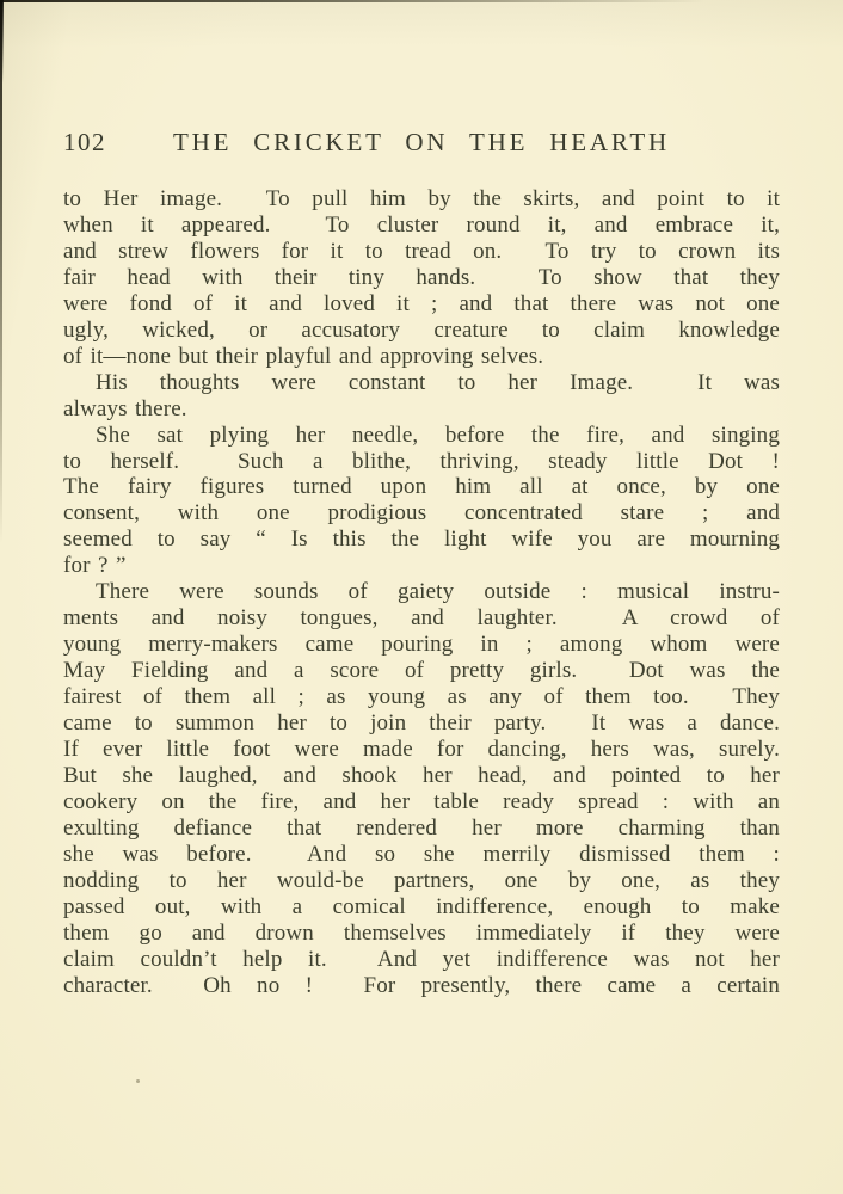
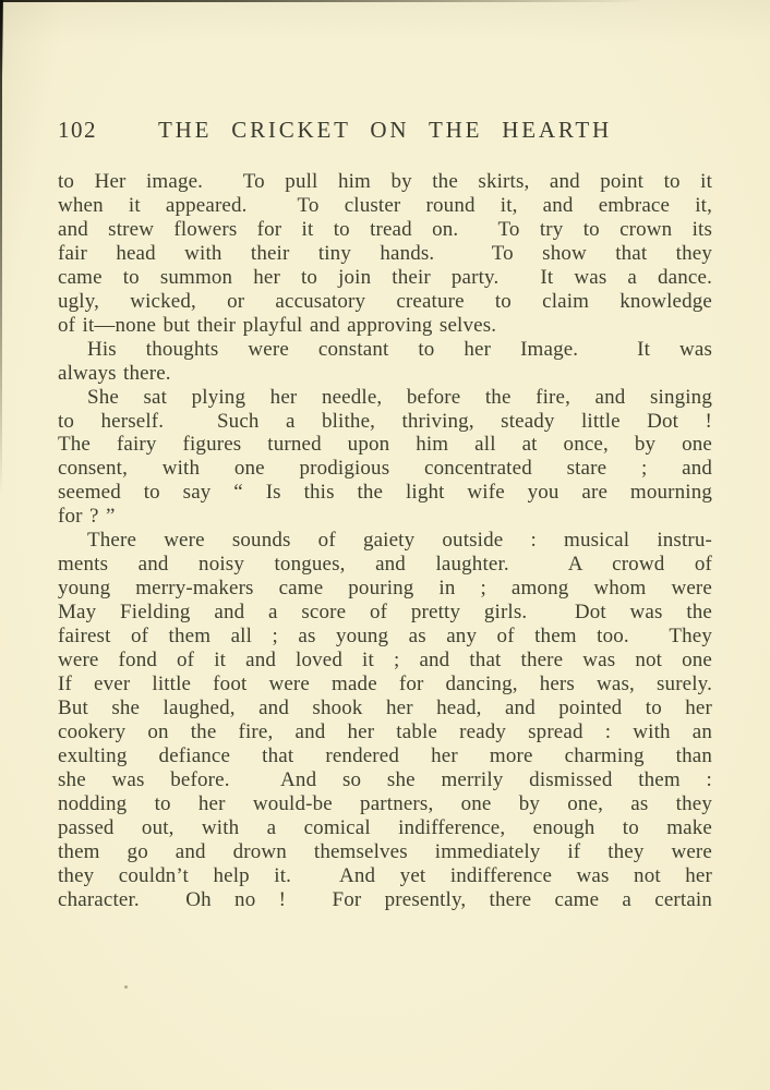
  102
  THE CRICKET ON THE HEARTH
  to Her image. To pull him by the skirts, and point to it
  when it appeared. To cluster round it, and embrace it,
  and strew flowers for it to tread on. To try to crown its
  fair head with their tiny hands. To show that they
- were fond of it and loved it ; and that there was not one
+ came to summon her to join their party. It was a dance.
  ugly, wicked, or accusatory creature to claim knowledge
  of it—none but their playful and approving selves.
  His thoughts were constant to her Image. It was
  always there.
  She sat plying her needle, before the fire, and singing
  to herself. Such a blithe, thriving, steady little Dot !
  The fairy figures turned upon him all at once, by one
  consent, with one prodigious concentrated stare ; and
  seemed to say “ Is this the light wife you are mourning
  for ? ”
  There were sounds of gaiety outside : musical instru-
  ments and noisy tongues, and laughter. A crowd of
  young merry-makers came pouring in ; among whom were
  May Fielding and a score of pretty girls. Dot was the
  fairest of them all ; as young as any of them too. They
- came to summon her to join their party. It was a dance.
+ were fond of it and loved it ; and that there was not one
  If ever little foot were made for dancing, hers was, surely.
  But she laughed, and shook her head, and pointed to her
  cookery on the fire, and her table ready spread : with an
  exulting defiance that rendered her more charming than
  she was before. And so she merrily dismissed them :
  nodding to her would-be partners, one by one, as they
  passed out, with a comical indifference, enough to make
  them go and drown themselves immediately if they were
- claim couldn’t help it. And yet indifference was not her
+ they couldn’t help it. And yet indifference was not her
  character. Oh no ! For presently, there came a certain
